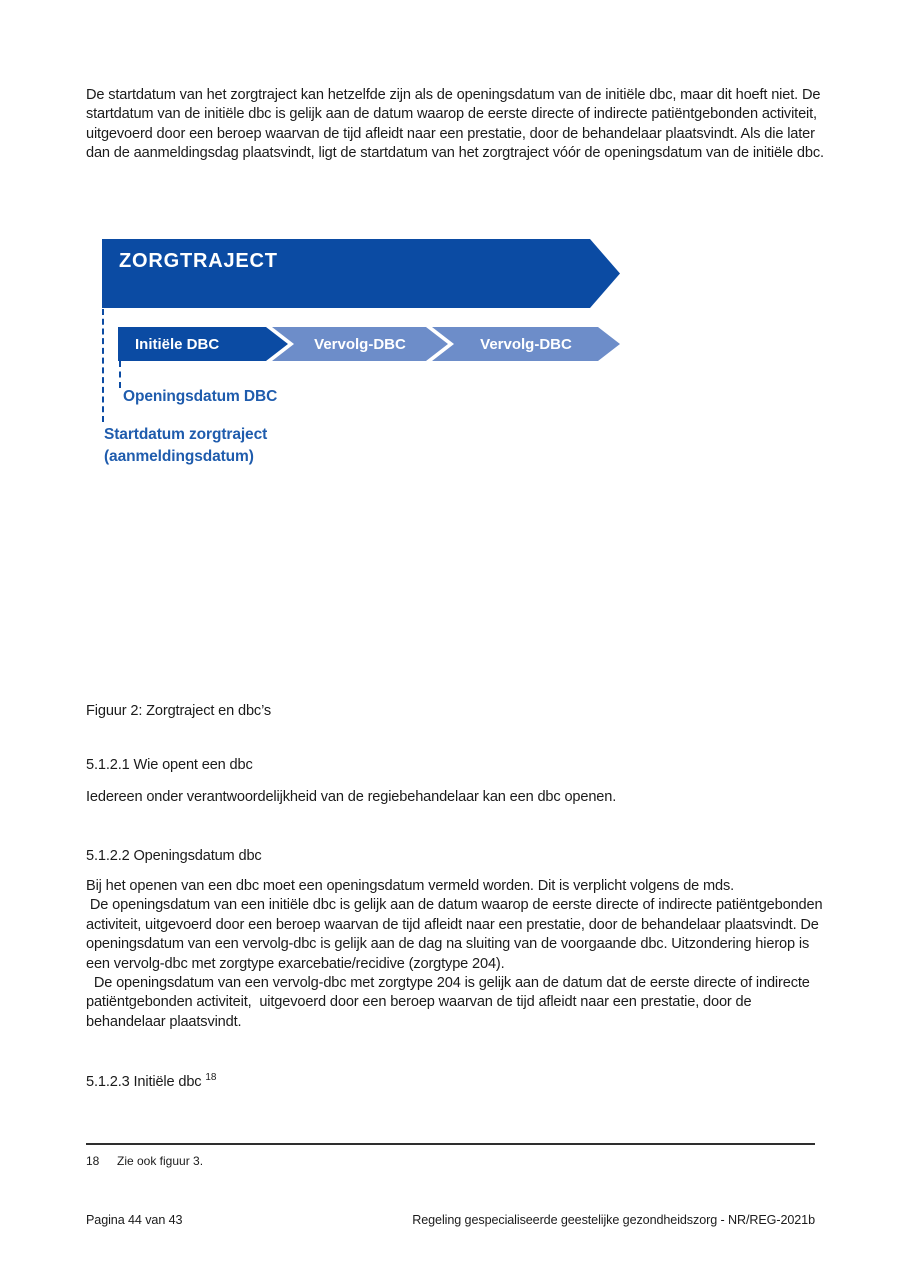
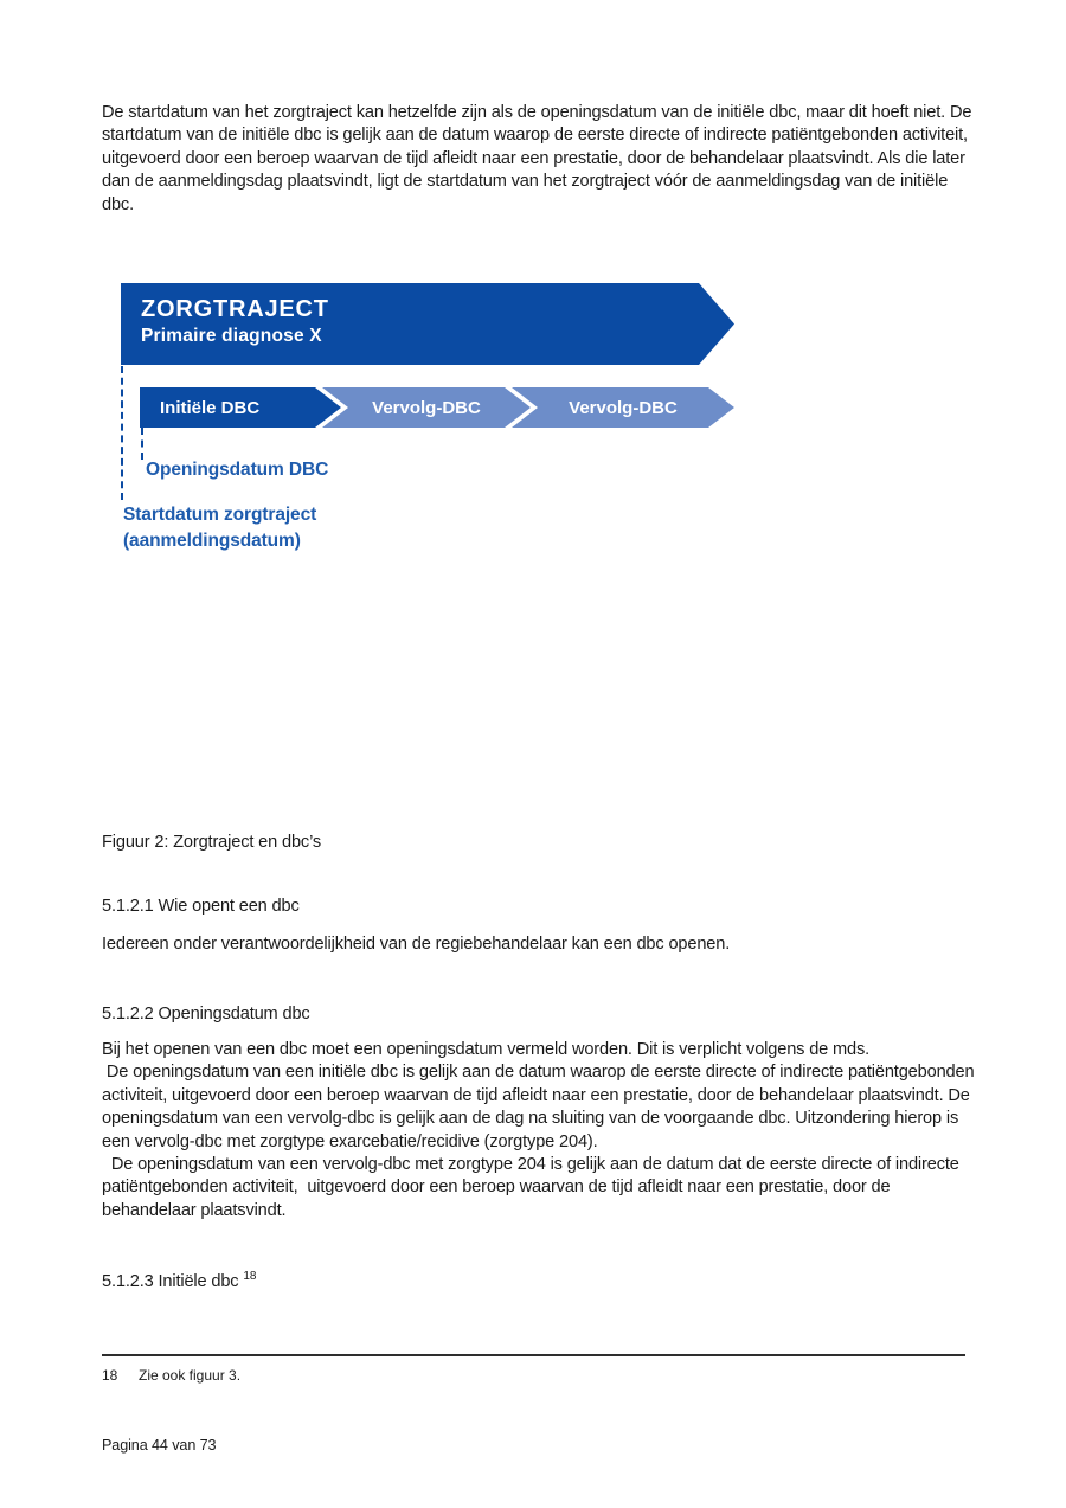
- De startdatum van het zorgtraject kan hetzelfde zijn als de openingsdatum van de initiële dbc, maar dit hoeft niet. De startdatum van de initiële dbc is gelijk aan de datum waarop de eerste directe of indirecte patiëntgebonden activiteit, uitgevoerd door een beroep waarvan de tijd afleidt naar een prestatie, door de behandelaar plaatsvindt. Als die later dan de aanmeldingsdag plaatsvindt, ligt de startdatum van het zorgtraject vóór de openingsdatum van de initiële dbc.
+ De startdatum van het zorgtraject kan hetzelfde zijn als de openingsdatum van de initiële dbc, maar dit hoeft niet. De startdatum van de initiële dbc is gelijk aan de datum waarop de eerste directe of indirecte patiëntgebonden activiteit, uitgevoerd door een beroep waarvan de tijd afleidt naar een prestatie, door de behandelaar plaatsvindt. Als die later dan de aanmeldingsdag plaatsvindt, ligt de startdatum van het zorgtraject vóór de aanmeldingsdag van de initiële dbc.
  ZORGTRAJECT
+ Primaire diagnose X
  Initiële DBC
  Vervolg-DBC
  Vervolg-DBC
  Openingsdatum DBC
  Startdatum zorgtraject
  (aanmeldingsdatum)
  Figuur 2: Zorgtraject en dbc’s
  5.1.2.1 Wie opent een dbc
  Iedereen onder verantwoordelijkheid van de regiebehandelaar kan een dbc openen.
  5.1.2.2 Openingsdatum dbc
  Bij het openen van een dbc moet een openingsdatum vermeld worden. Dit is verplicht volgens de mds.
  De openingsdatum van een initiële dbc is gelijk aan de datum waarop de eerste directe of indirecte patiëntgebonden activiteit, uitgevoerd door een beroep waarvan de tijd afleidt naar een prestatie, door de behandelaar plaatsvindt. De openingsdatum van een vervolg-dbc is gelijk aan de dag na sluiting van de voorgaande dbc. Uitzondering hierop is een vervolg-dbc met zorgtype exarcebatie/recidive (zorgtype 204).
  De openingsdatum van een vervolg-dbc met zorgtype 204 is gelijk aan de datum dat de eerste directe of indirecte patiëntgebonden activiteit, uitgevoerd door een beroep waarvan de tijd afleidt naar een prestatie, door de behandelaar plaatsvindt.
  5.1.2.3 Initiële dbc 18
  18
  Zie ook figuur 3.
- Pagina 44 van 43
+ Pagina 44 van 73
- Regeling gespecialiseerde geestelijke gezondheidszorg - NR/REG-2021b
